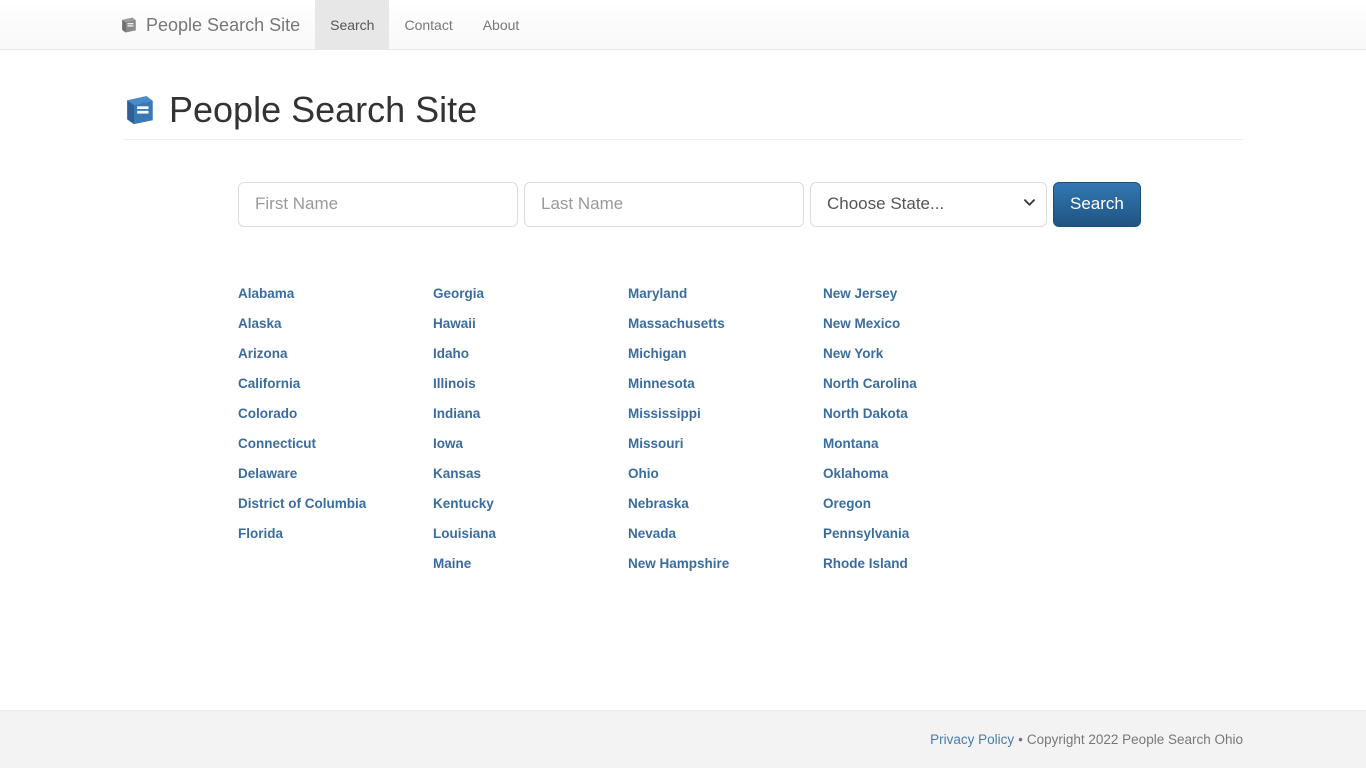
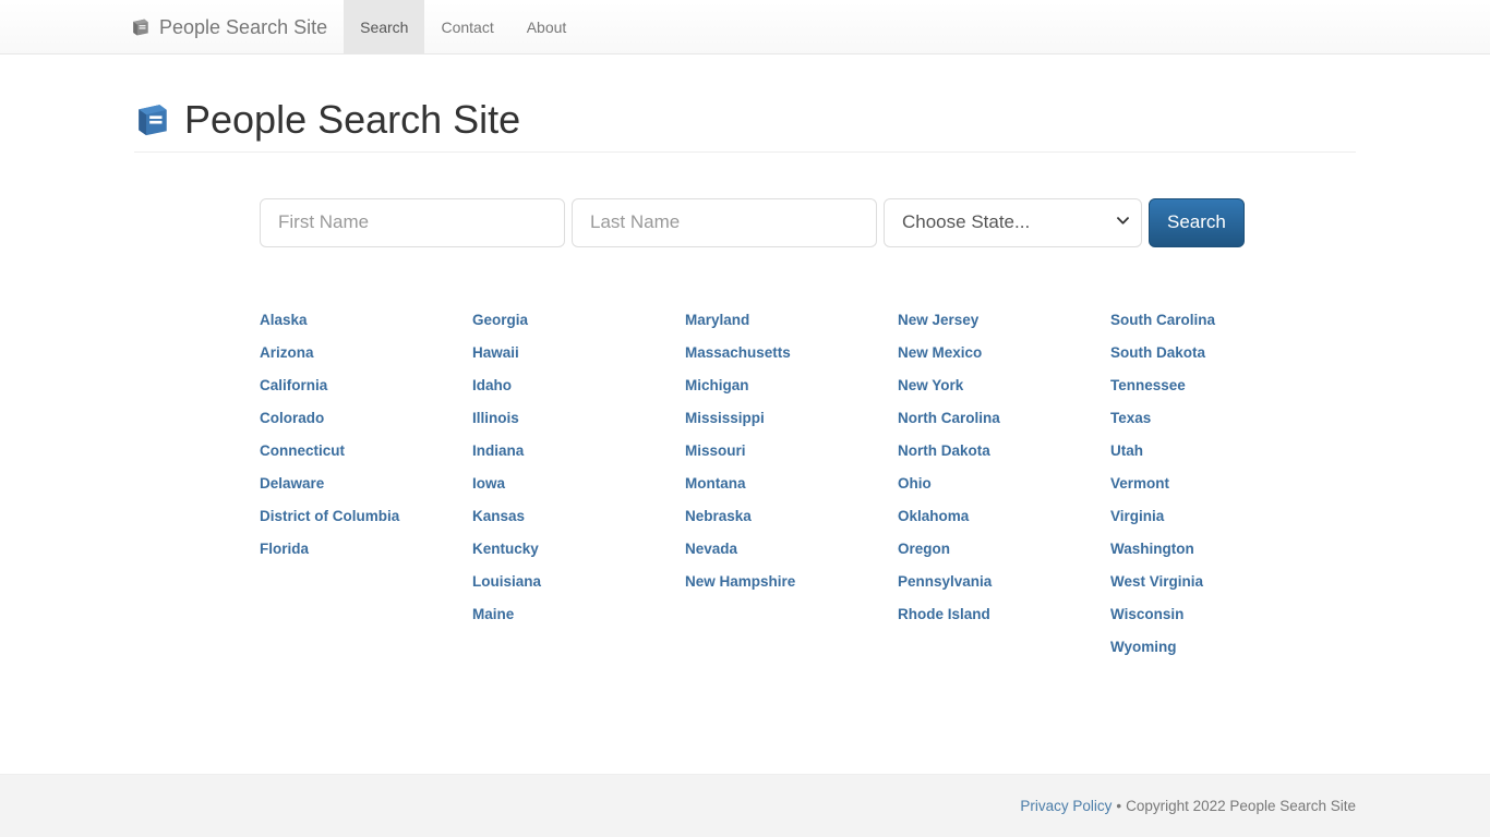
  People Search Site
  Search
  Contact
  About
  People Search Site
  First Name
  Last Name
  Choose State...
  Search
- Alabama
  Alaska
  Arizona
  California
  Colorado
  Connecticut
  Delaware
  District of Columbia
  Florida
  Georgia
  Hawaii
  Idaho
  Illinois
  Indiana
  Iowa
  Kansas
  Kentucky
  Louisiana
  Maine
  Maryland
  Massachusetts
  Michigan
- Minnesota
  Mississippi
  Missouri
- Ohio
+ Montana
  Nebraska
  Nevada
  New Hampshire
  New Jersey
  New Mexico
  New York
  North Carolina
  North Dakota
- Montana
+ Ohio
  Oklahoma
  Oregon
  Pennsylvania
  Rhode Island
+ South Carolina
+ South Dakota
+ Tennessee
+ Texas
+ Utah
+ Vermont
+ Virginia
+ Washington
+ West Virginia
+ Wisconsin
+ Wyoming
  Privacy Policy
  •
- Copyright 2022 People Search Ohio
+ Copyright 2022 People Search Site
